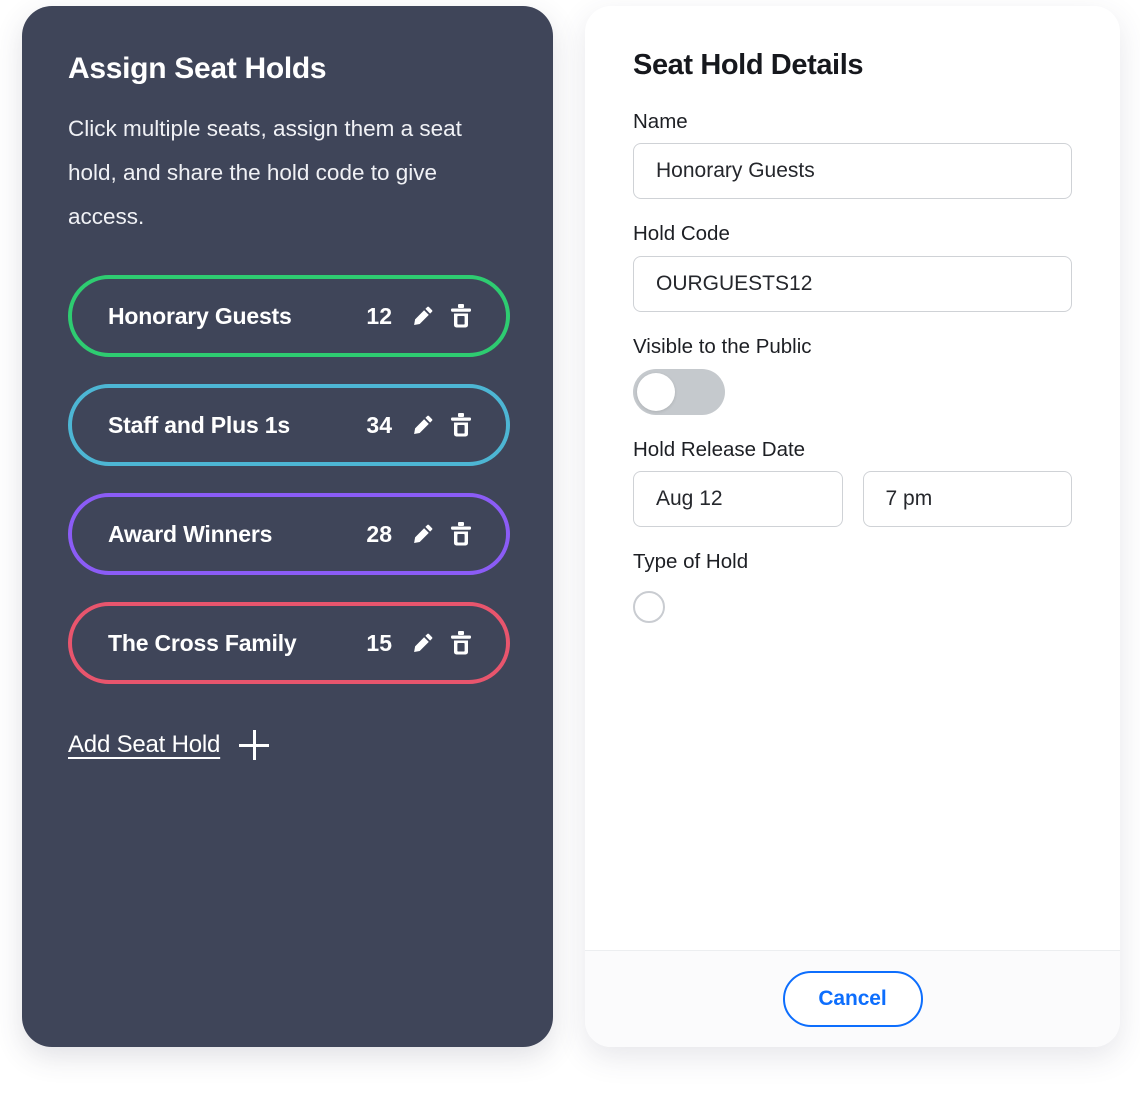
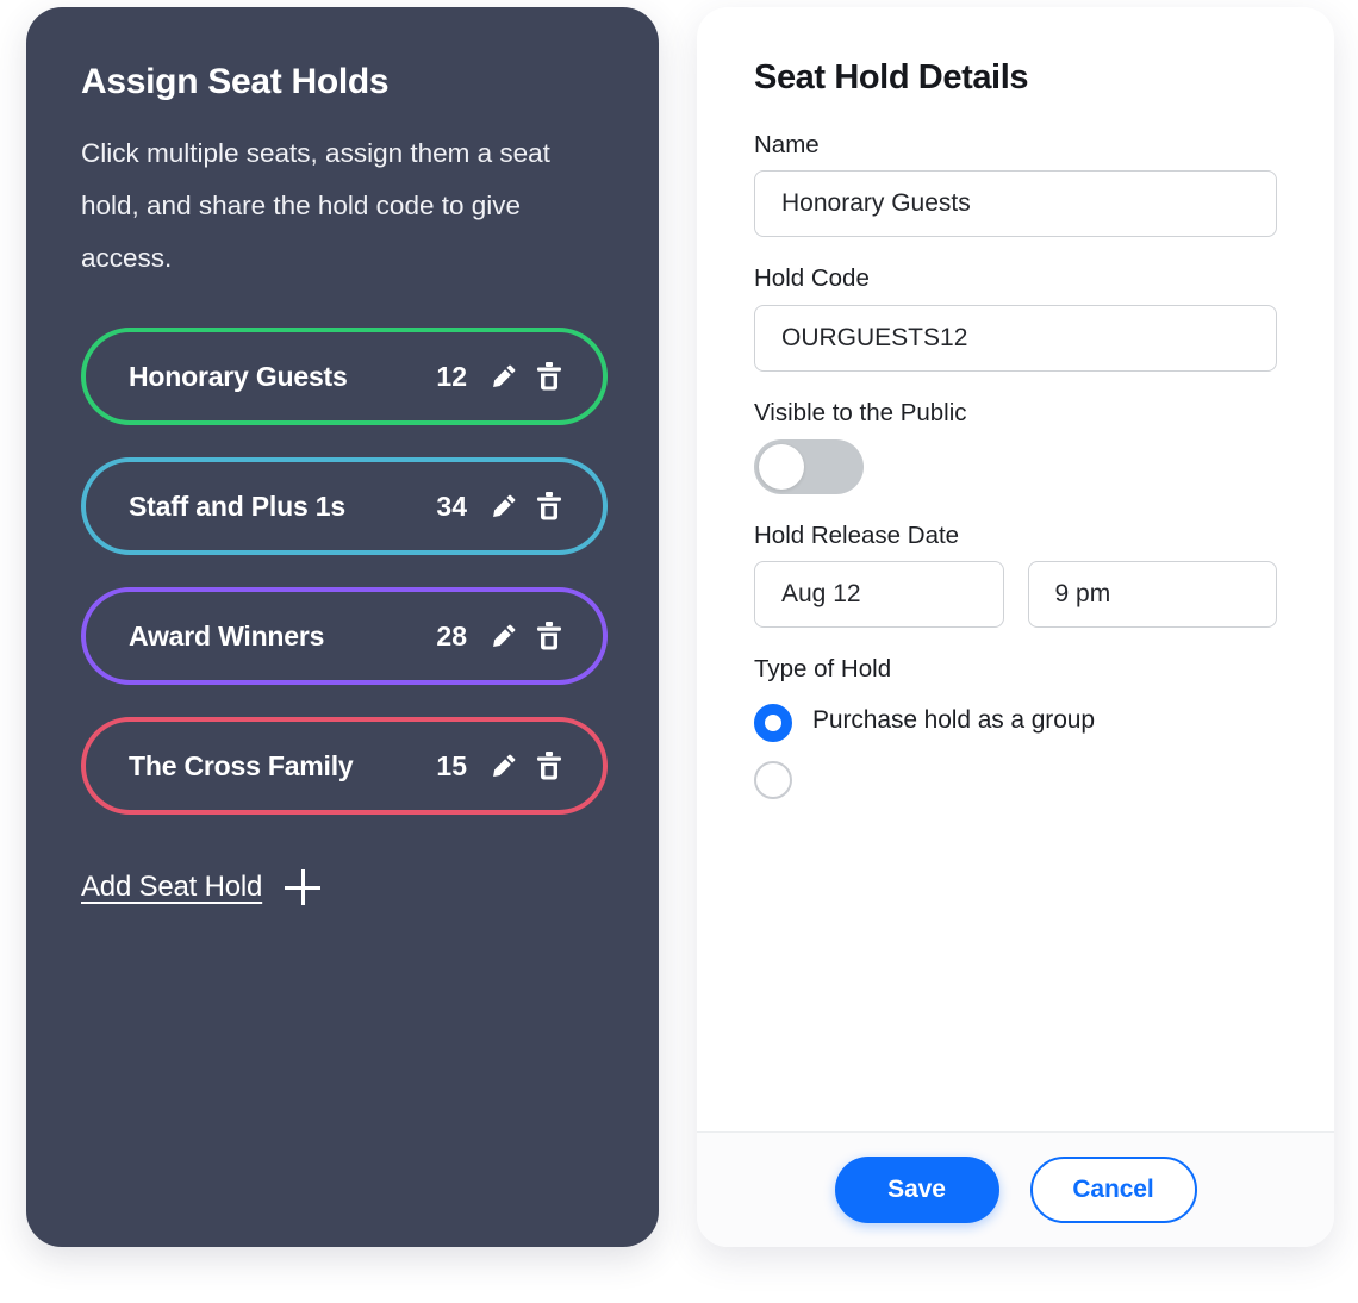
  Assign Seat Holds
  Click multiple seats, assign them a seat hold, and share the hold code to give access.
  Honorary Guests
  12
  Staff and Plus 1s
  34
  Award Winners
  28
  The Cross Family
  15
  Add Seat Hold
  Seat Hold Details
  Name
  Honorary Guests
  Hold Code
  OURGUESTS12
  Visible to the Public
  Hold Release Date
  Aug 12
- 7 pm
+ 9 pm
  Type of Hold
+ Purchase hold as a group
+ Save
  Cancel
